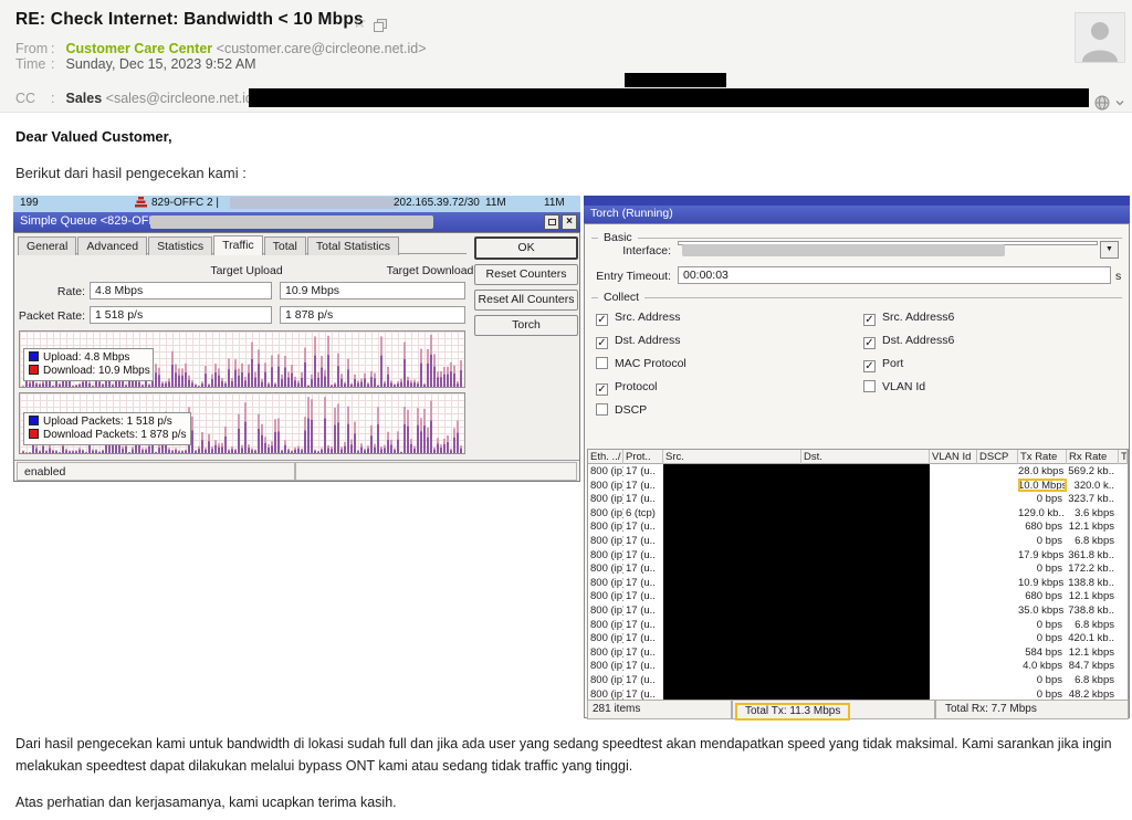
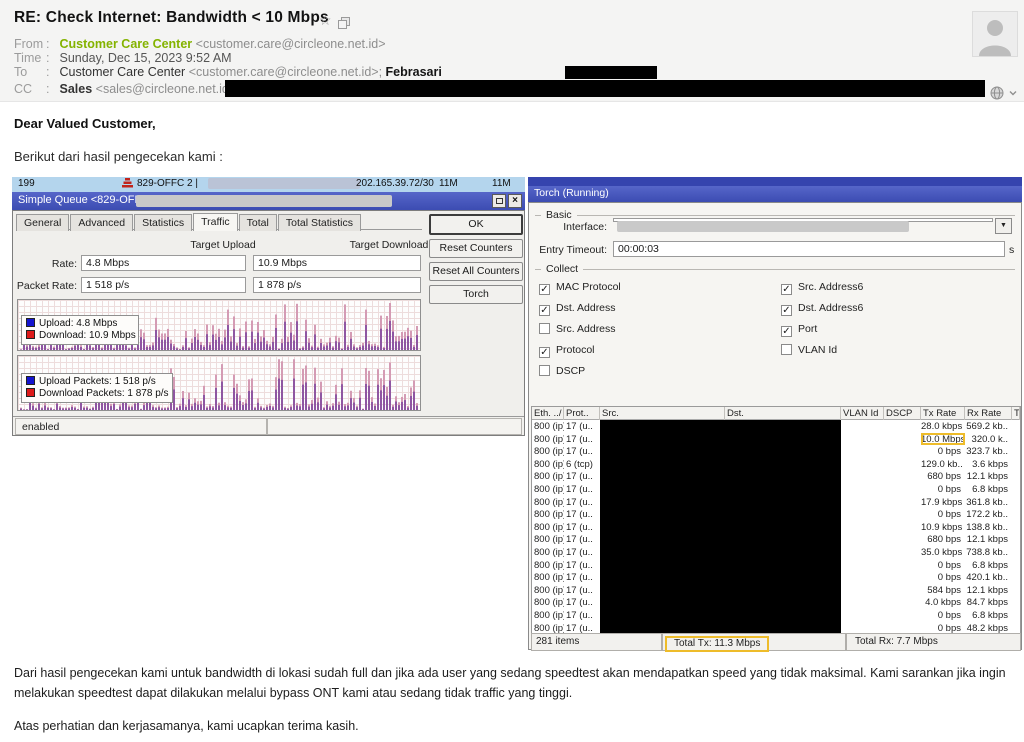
  RE: Check Internet: Bandwidth < 10 Mbps
  ☆
  From : Customer Care Center <customer.care@circleone.net.id>
  Time : Sunday, Dec 15, 2023 9:52 AM
+ To : Customer Care Center <customer.care@circleone.net.id>; Febrasari
  CC : Sales <sales@circleone.net.i
  Dear Valued Customer,
  Berikut dari hasil pengecekan kami :
  199
  829-OFFC 2 |
  202.165.39.72/30
  11M
  11M
  Simple Queue <829-OF
  ×
  General Advanced Statistics Traffic Total Total Statistics
  Target Upload
  Target Download
  Rate:
  4.8 Mbps
  10.9 Mbps
  Packet Rate:
  1 518 p/s
  1 878 p/s
  Upload: 4.8 Mbps
  Download: 10.9 Mbps
  Upload Packets: 1 518 p/s
  Download Packets: 1 878 p/s
  enabled
  OK
  Reset Counters
  Reset All Counters
  Torch
  Torch (Running)
  Basic
  Interface:
  Entry Timeout:
  00:00:03
  s
  Collect
- ✓ Src. Address
+ ✓ MAC Protocol
  ✓ Dst. Address
- MAC Protocol
+ Src. Address
  ✓ Protocol
  DSCP
  ✓ Src. Address6
  ✓ Dst. Address6
  ✓ Port
  VLAN Id
  Eth. ../ Prot.. Src. Dst. VLAN Id DSCP Tx Rate Rx Rate T
  800 (ip 17 (u.. 28.0 kbps 569.2 kb..
  800 (ip 17 (u.. 10.0 Mbps 320.0 k..
  800 (ip 17 (u.. 0 bps 323.7 kb..
  800 (ip 6 (tcp) 129.0 kb.. 3.6 kbps
  800 (ip 17 (u.. 680 bps 12.1 kbps
  800 (ip 17 (u.. 0 bps 6.8 kbps
  800 (ip 17 (u.. 17.9 kbps 361.8 kb..
  800 (ip 17 (u.. 0 bps 172.2 kb..
  800 (ip 17 (u.. 10.9 kbps 138.8 kb..
  800 (ip 17 (u.. 680 bps 12.1 kbps
  800 (ip 17 (u.. 35.0 kbps 738.8 kb..
  800 (ip 17 (u.. 0 bps 6.8 kbps
  800 (ip 17 (u.. 0 bps 420.1 kb..
  800 (ip 17 (u.. 584 bps 12.1 kbps
  800 (ip 17 (u.. 4.0 kbps 84.7 kbps
  800 (ip 17 (u.. 0 bps 6.8 kbps
  800 (ip 17 (u.. 0 bps 48.2 kbps
  281 items
  Total Tx: 11.3 Mbps
  Total Rx: 7.7 Mbps
  Dari hasil pengecekan kami untuk bandwidth di lokasi sudah full dan jika ada user yang sedang speedtest akan mendapatkan speed yang tidak maksimal. Kami sarankan jika ingin melakukan speedtest dapat dilakukan melalui bypass ONT kami atau sedang tidak traffic yang tinggi.
  Atas perhatian dan kerjasamanya, kami ucapkan terima kasih.
